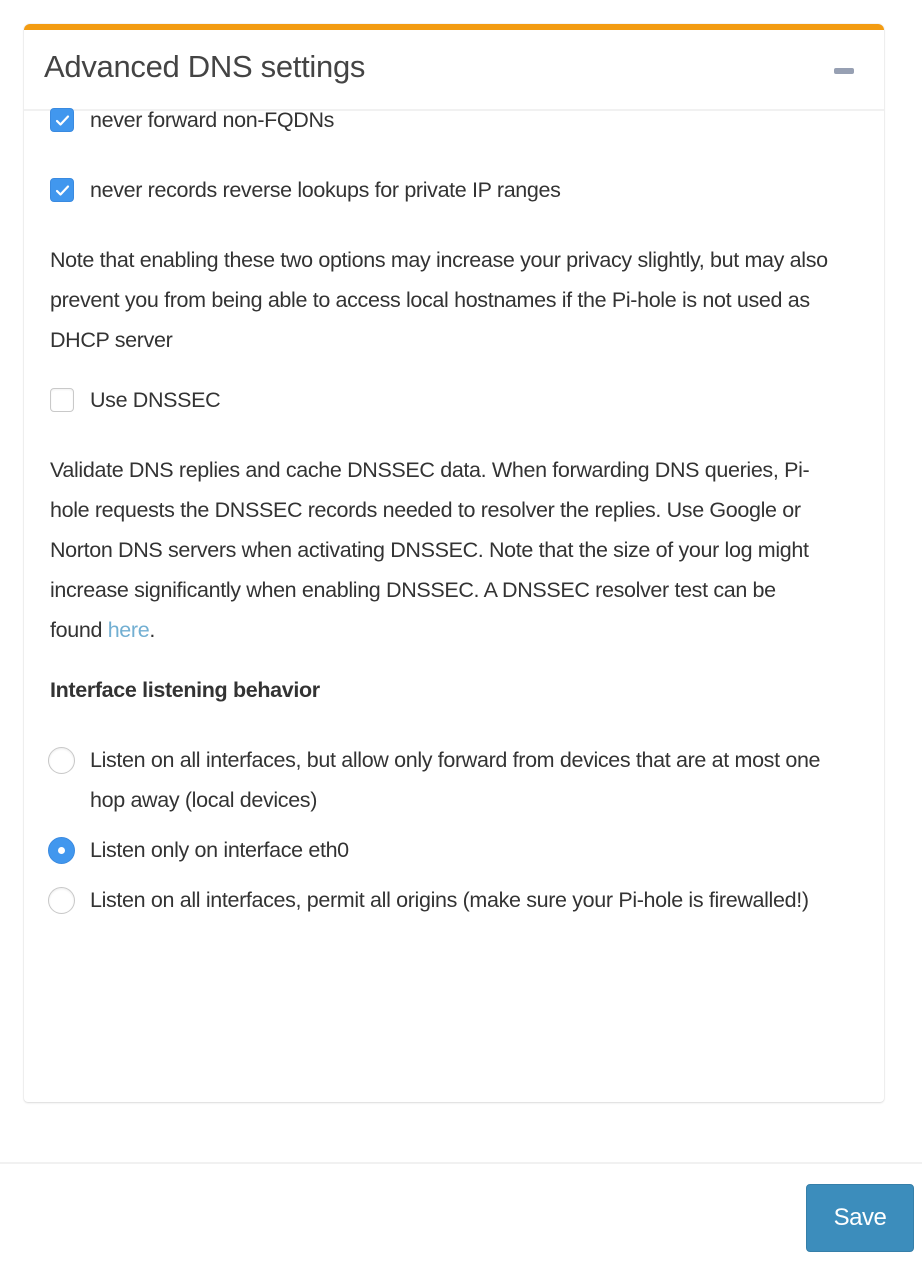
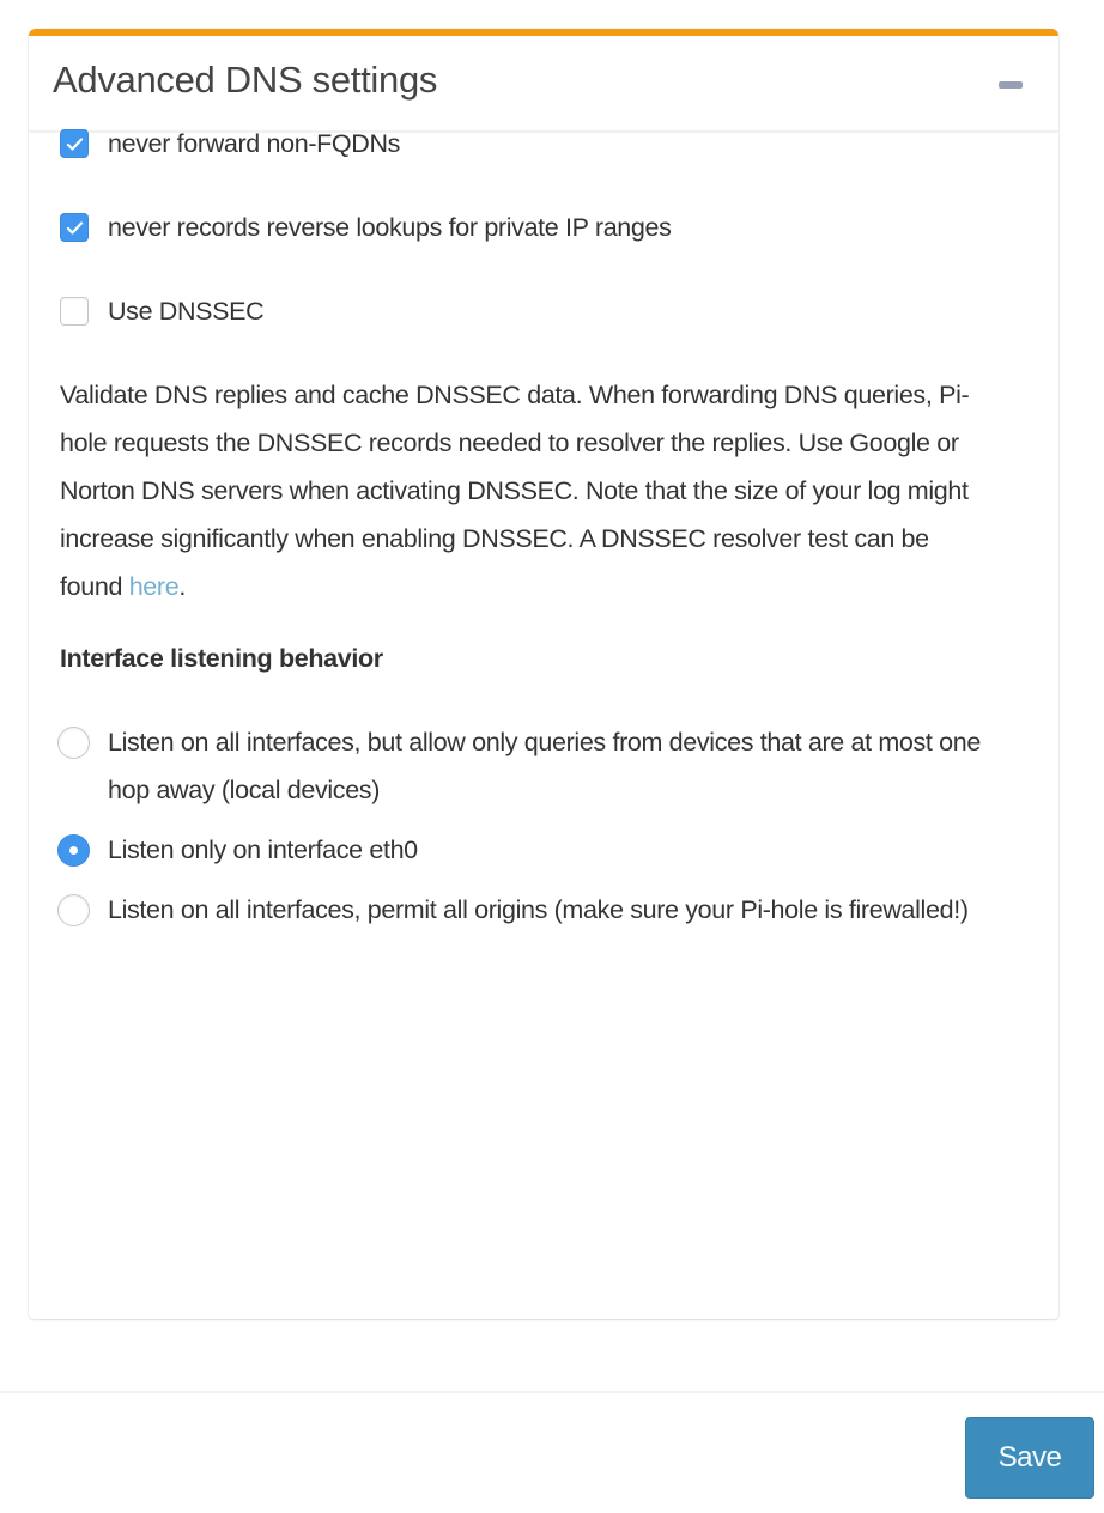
  Advanced DNS settings
  never forward non-FQDNs
  never records reverse lookups for private IP ranges
- Note that enabling these two options may increase your privacy slightly, but may also prevent you from being able to access local hostnames if the Pi-hole is not used as DHCP server
  Use DNSSEC
  Validate DNS replies and cache DNSSEC data. When forwarding DNS queries, Pi-hole requests the DNSSEC records needed to resolver the replies. Use Google or Norton DNS servers when activating DNSSEC. Note that the size of your log might increase significantly when enabling DNSSEC. A DNSSEC resolver test can be found here.
  Interface listening behavior
- Listen on all interfaces, but allow only forward from devices that are at most one hop away (local devices)
+ Listen on all interfaces, but allow only queries from devices that are at most one hop away (local devices)
  Listen only on interface eth0
  Listen on all interfaces, permit all origins (make sure your Pi-hole is firewalled!)
  Save
